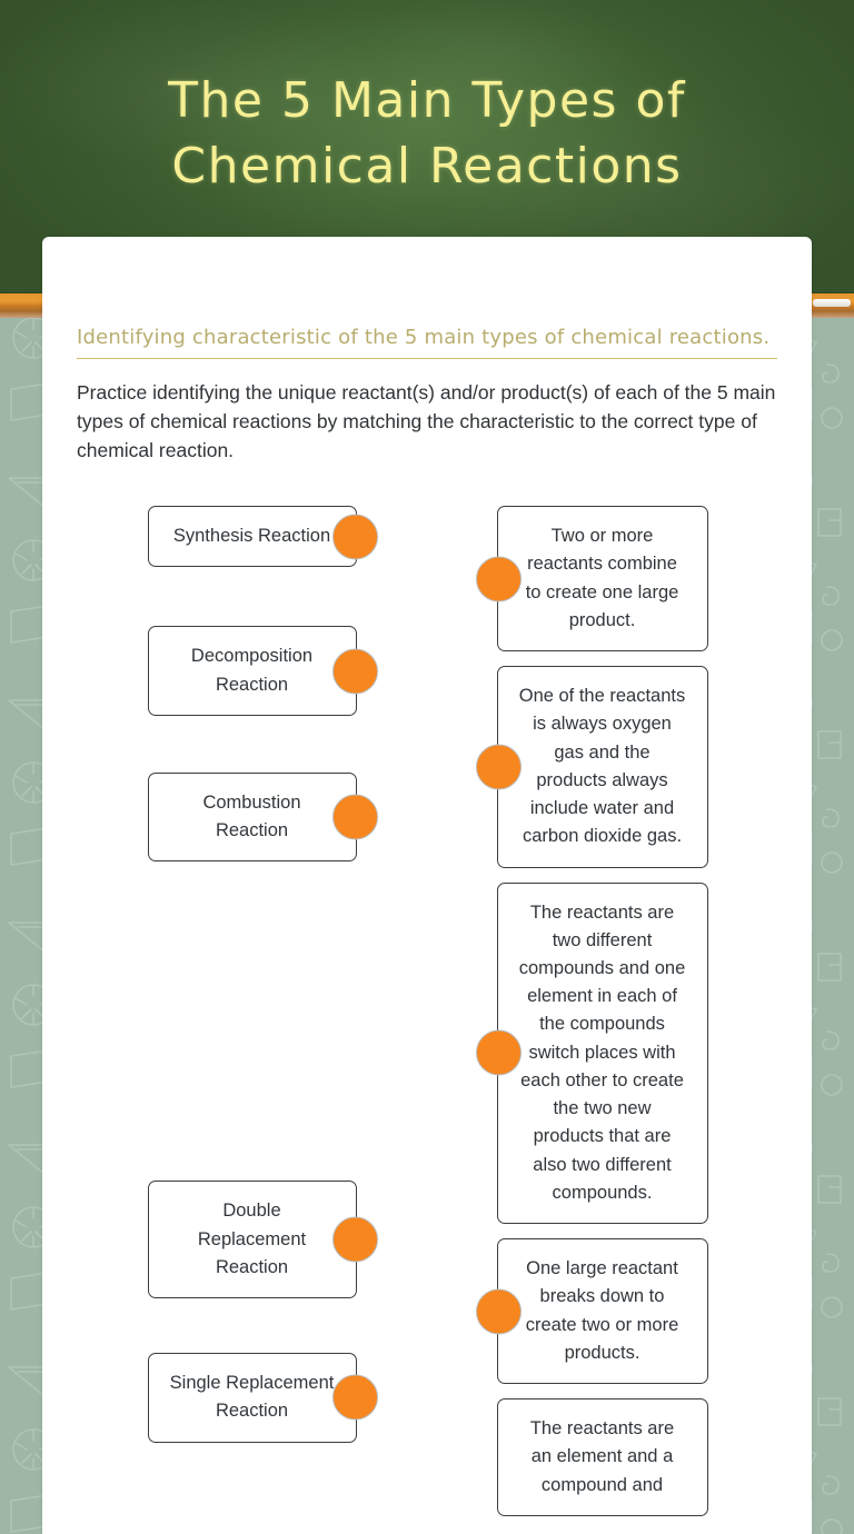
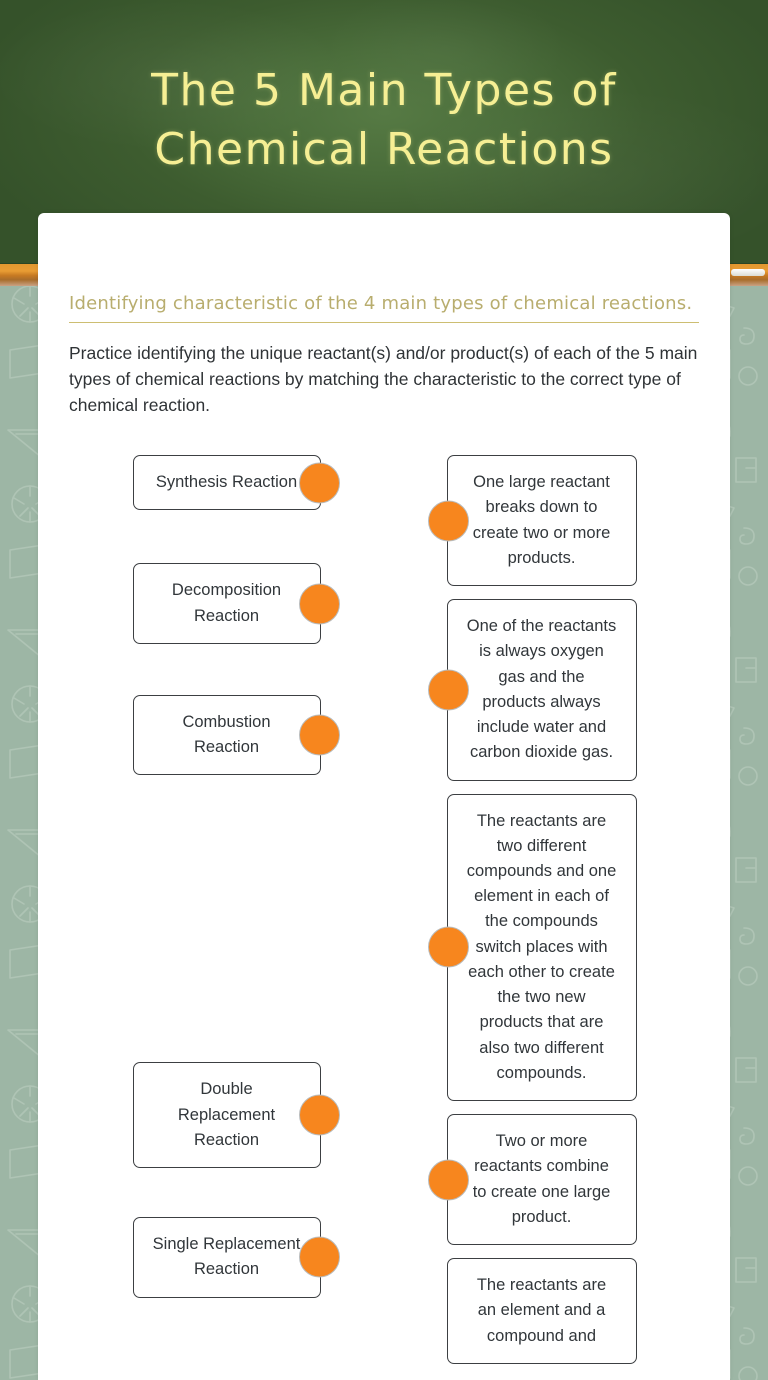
  The 5 Main Types of Chemical Reactions
- Identifying characteristic of the 5 main types of chemical reactions.
+ Identifying characteristic of the 4 main types of chemical reactions.
  Practice identifying the unique reactant(s) and/or product(s) of each of the 5 main types of chemical reactions by matching the characteristic to the correct type of chemical reaction.
  Synthesis Reaction
  Decomposition Reaction
  Combustion Reaction
  Double Replacement Reaction
  Single Replacement Reaction
- Two or more reactants combine to create one large product.
+ One large reactant breaks down to create two or more products.
  One of the reactants is always oxygen gas and the products always include water and carbon dioxide gas.
  The reactants are two different compounds and one element in each of the compounds switch places with each other to create the two new products that are also two different compounds.
- One large reactant breaks down to create two or more products.
+ Two or more reactants combine to create one large product.
  The reactants are an element and a compound and
